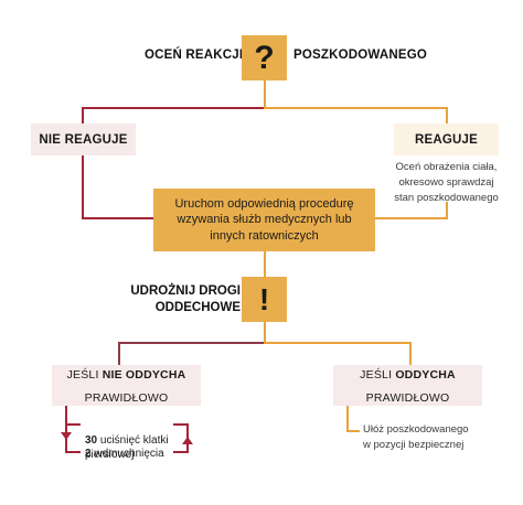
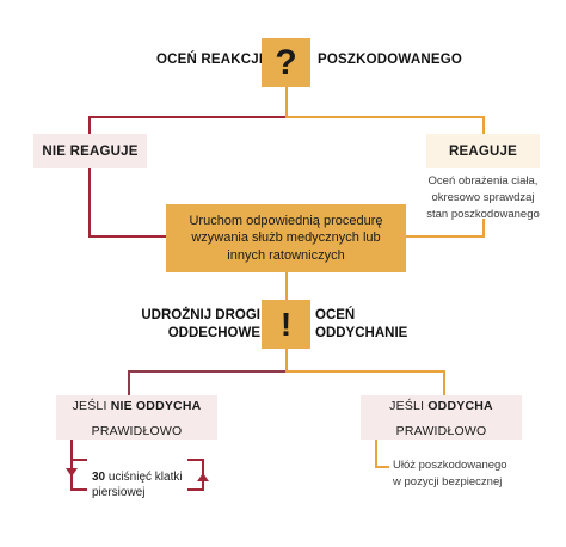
  OCEŃ REAKCJ
  ?
  POSZKODOWANEGO
  NIE REAGUJE
  REAGUJE
  Oceń obrażenia ciała,
  okresowo sprawdzaj
  stan poszkodowanego
  Uruchom odpowiednią procedurę
  wzywania służb medycznych lub
  innych ratowniczych
  UDROŻNIJ DROGI
  ODDECHOWE
  !
+ OCEŃ
+ ODDYCHANIE
  JEŚLI NIE ODDYCHA
  PRAWIDŁOWO
  JEŚLI ODDYCHA
  PRAWIDŁOWO
  30 uciśnięć klatki
  piersiowej
- 2 wdmuchnięcia
  Ułóż poszkodowanego
  w pozycji bezpiecznej
